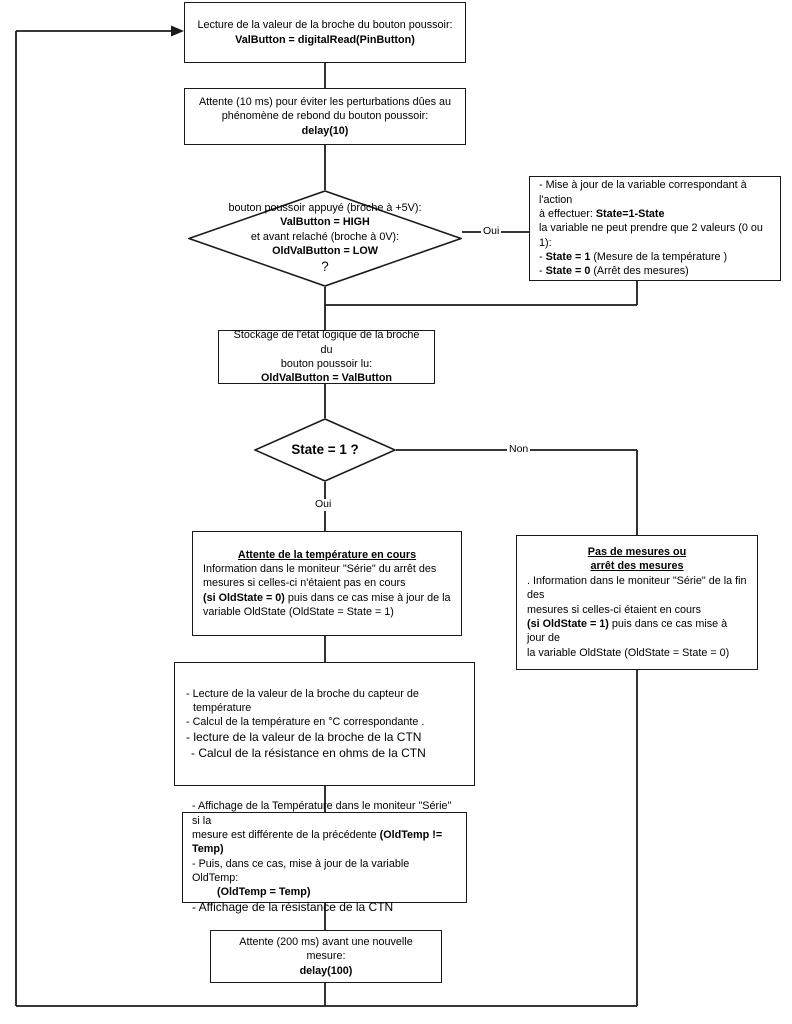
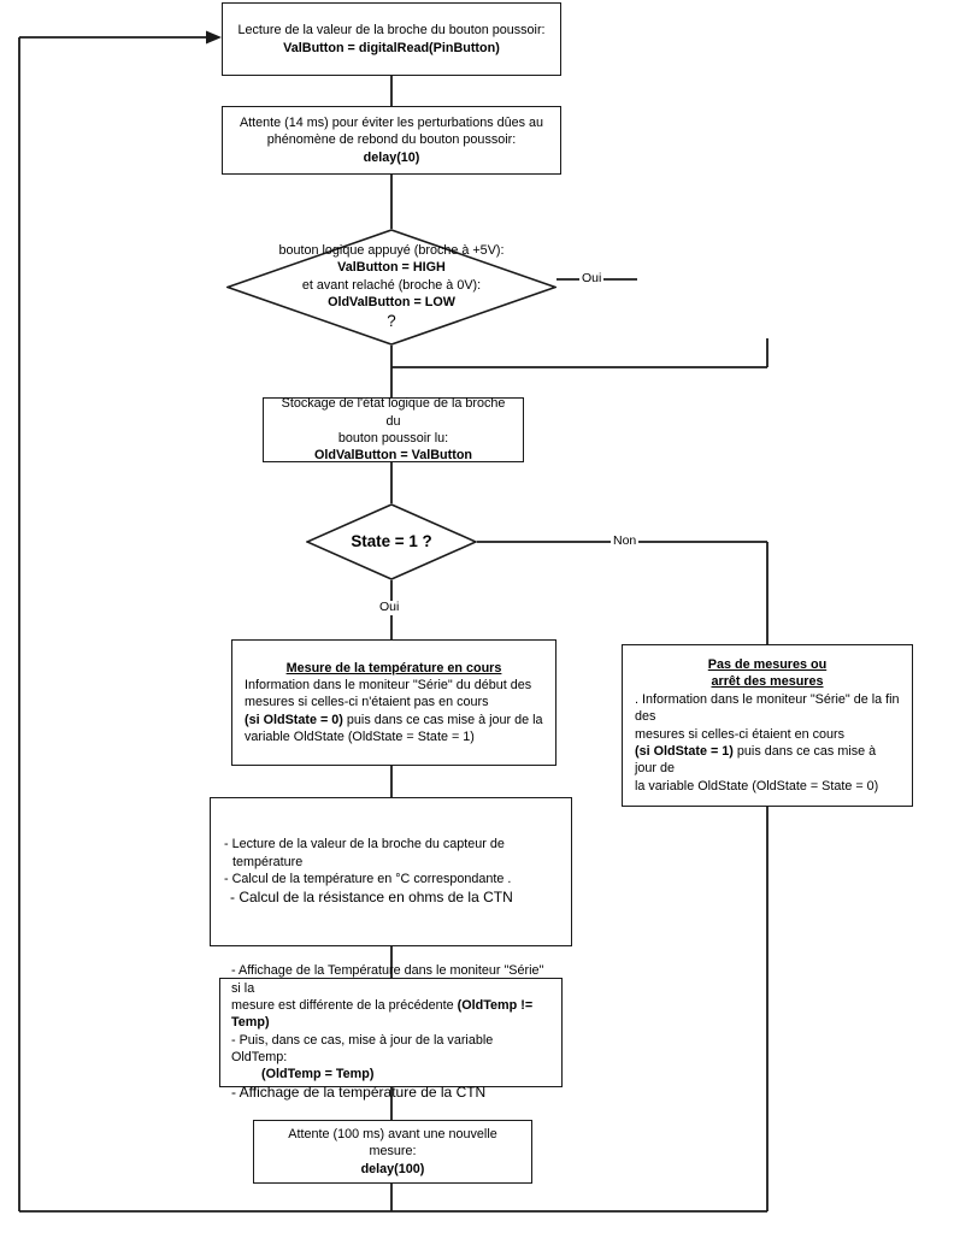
  Lecture de la valeur de la broche du bouton poussoir:
  ValButton = digitalRead(PinButton)
- Attente (10 ms) pour éviter les perturbations dûes au
+ Attente (14 ms) pour éviter les perturbations dûes au
  phénomène de rebond du bouton poussoir:
  delay(10)
- bouton poussoir appuyé (broche à +5V):
+ bouton logique appuyé (broche à +5V):
  ValButton = HIGH
  et avant relaché (broche à 0V):
  OldValButton = LOW
  ?
  Oui
- - Mise à jour de la variable correspondant à l'action
- à effectuer: State=1-State
- la variable ne peut prendre que 2 valeurs (0 ou 1):
- - State = 1 (Mesure de la température )
- - State = 0 (Arrêt des mesures)
  Stockage de l'état logique de la broche du
  bouton poussoir lu:
  OldValButton = ValButton
  State = 1 ?
  Non
  Oui
- Attente de la température en cours
+ Mesure de la température en cours
- Information dans le moniteur "Série" du arrêt des
+ Information dans le moniteur "Série" du début des
  mesures si celles-ci n'étaient pas en cours
  (si OldState = 0) puis dans ce cas mise à jour de la
  variable OldState (OldState = State = 1)
  Pas de mesures ou
  arrêt des mesures
  . Information dans le moniteur "Série" de la fin des
  mesures si celles-ci étaient en cours
  (si OldState = 1) puis dans ce cas mise à jour de
  la variable OldState (OldState = State = 0)
  - Lecture de la valeur de la broche du capteur de
  température
  - Calcul de la température en °C correspondante .
- - lecture de la valeur de la broche de la CTN
  - Calcul de la résistance en ohms de la CTN
  - Affichage de la Température dans le moniteur "Série" si la
  mesure est différente de la précédente (OldTemp != Temp)
  - Puis, dans ce cas, mise à jour de la variable OldTemp:
  (OldTemp = Temp)
- - Affichage de la résistance de la CTN
+ - Affichage de la température de la CTN
- Attente (200 ms) avant une nouvelle mesure:
+ Attente (100 ms) avant une nouvelle mesure:
  delay(100)
